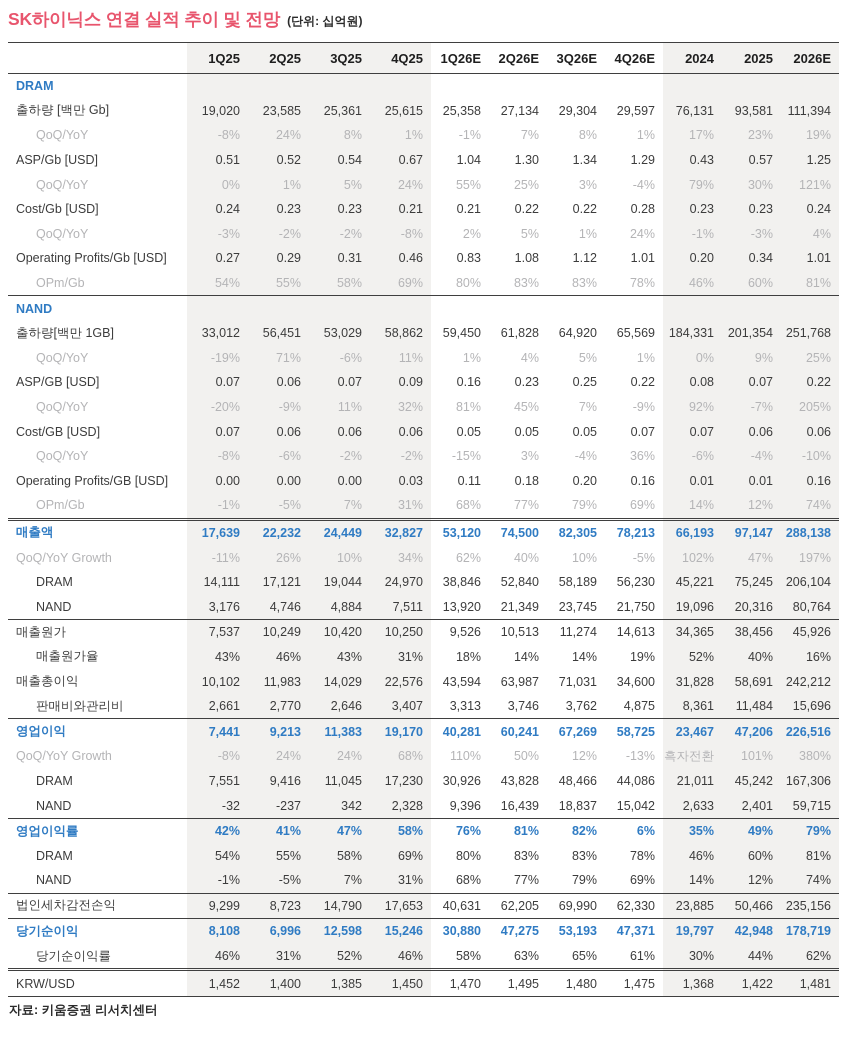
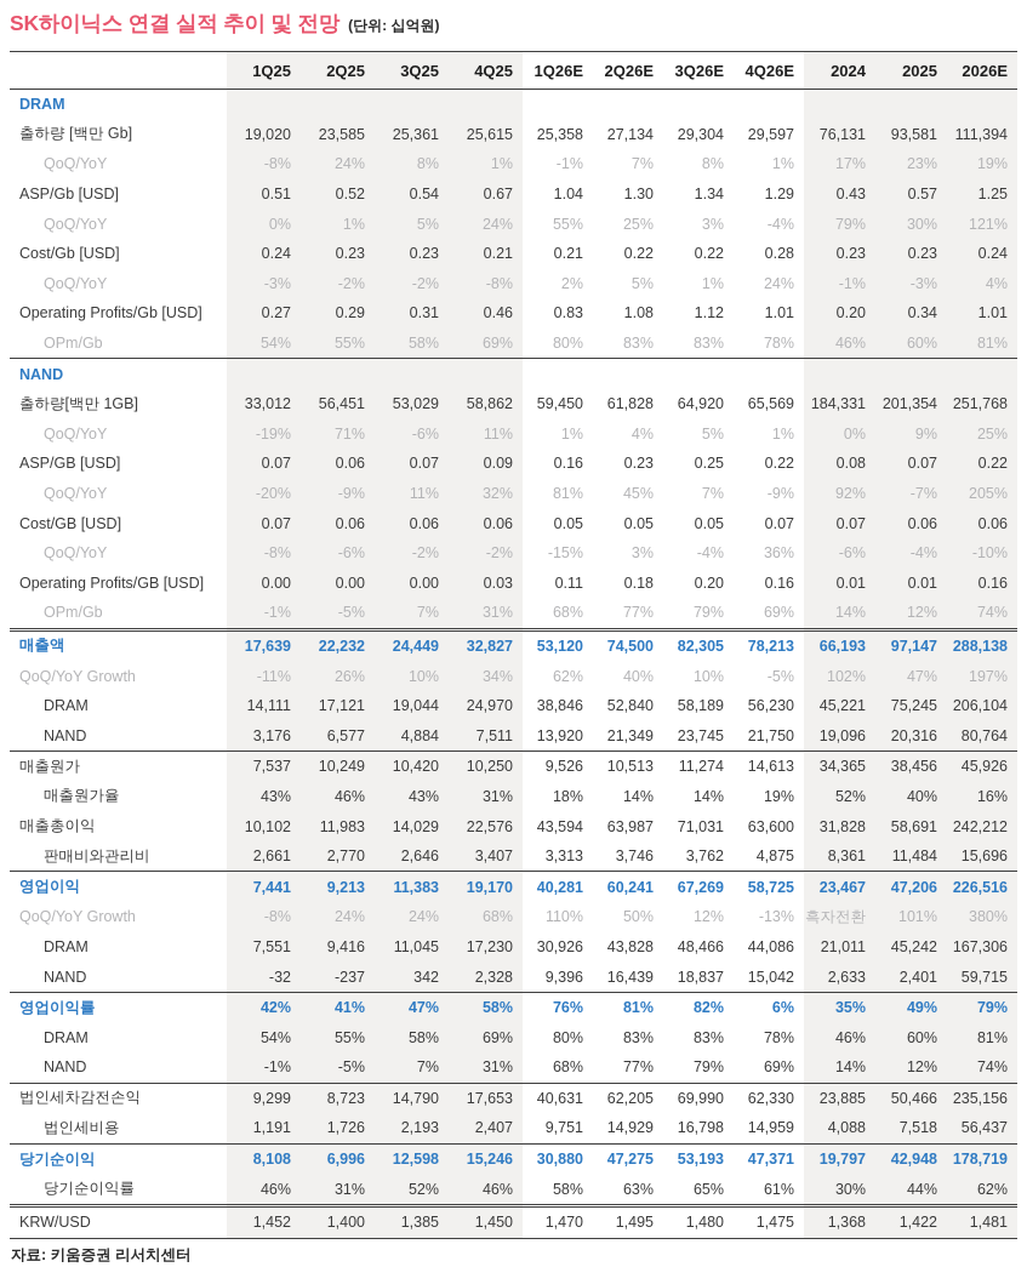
  SK하이닉스 연결 실적 추이 및 전망
  (단위: 십억원)
  	1Q25	2Q25	3Q25	4Q25	1Q26E	2Q26E	3Q26E	4Q26E	2024	2025	2026E
  DRAM
  출하량 [백만 Gb]	19,020	23,585	25,361	25,615	25,358	27,134	29,304	29,597	76,131	93,581	111,394
  QoQ/YoY	-8%	24%	8%	1%	-1%	7%	8%	1%	17%	23%	19%
  ASP/Gb [USD]	0.51	0.52	0.54	0.67	1.04	1.30	1.34	1.29	0.43	0.57	1.25
  QoQ/YoY	0%	1%	5%	24%	55%	25%	3%	-4%	79%	30%	121%
  Cost/Gb [USD]	0.24	0.23	0.23	0.21	0.21	0.22	0.22	0.28	0.23	0.23	0.24
  QoQ/YoY	-3%	-2%	-2%	-8%	2%	5%	1%	24%	-1%	-3%	4%
  Operating Profits/Gb [USD]	0.27	0.29	0.31	0.46	0.83	1.08	1.12	1.01	0.20	0.34	1.01
  OPm/Gb	54%	55%	58%	69%	80%	83%	83%	78%	46%	60%	81%
  NAND
  출하량[백만 1GB]	33,012	56,451	53,029	58,862	59,450	61,828	64,920	65,569	184,331	201,354	251,768
  QoQ/YoY	-19%	71%	-6%	11%	1%	4%	5%	1%	0%	9%	25%
  ASP/GB [USD]	0.07	0.06	0.07	0.09	0.16	0.23	0.25	0.22	0.08	0.07	0.22
  QoQ/YoY	-20%	-9%	11%	32%	81%	45%	7%	-9%	92%	-7%	205%
  Cost/GB [USD]	0.07	0.06	0.06	0.06	0.05	0.05	0.05	0.07	0.07	0.06	0.06
  QoQ/YoY	-8%	-6%	-2%	-2%	-15%	3%	-4%	36%	-6%	-4%	-10%
  Operating Profits/GB [USD]	0.00	0.00	0.00	0.03	0.11	0.18	0.20	0.16	0.01	0.01	0.16
  OPm/Gb	-1%	-5%	7%	31%	68%	77%	79%	69%	14%	12%	74%
  매출액	17,639	22,232	24,449	32,827	53,120	74,500	82,305	78,213	66,193	97,147	288,138
  QoQ/YoY Growth	-11%	26%	10%	34%	62%	40%	10%	-5%	102%	47%	197%
  DRAM	14,111	17,121	19,044	24,970	38,846	52,840	58,189	56,230	45,221	75,245	206,104
- NAND	3,176	4,746	4,884	7,511	13,920	21,349	23,745	21,750	19,096	20,316	80,764
+ NAND	3,176	6,577	4,884	7,511	13,920	21,349	23,745	21,750	19,096	20,316	80,764
  매출원가	7,537	10,249	10,420	10,250	9,526	10,513	11,274	14,613	34,365	38,456	45,926
  매출원가율	43%	46%	43%	31%	18%	14%	14%	19%	52%	40%	16%
- 매출총이익	10,102	11,983	14,029	22,576	43,594	63,987	71,031	34,600	31,828	58,691	242,212
+ 매출총이익	10,102	11,983	14,029	22,576	43,594	63,987	71,031	63,600	31,828	58,691	242,212
  판매비와관리비	2,661	2,770	2,646	3,407	3,313	3,746	3,762	4,875	8,361	11,484	15,696
  영업이익	7,441	9,213	11,383	19,170	40,281	60,241	67,269	58,725	23,467	47,206	226,516
  QoQ/YoY Growth	-8%	24%	24%	68%	110%	50%	12%	-13%	흑자전환	101%	380%
  DRAM	7,551	9,416	11,045	17,230	30,926	43,828	48,466	44,086	21,011	45,242	167,306
  NAND	-32	-237	342	2,328	9,396	16,439	18,837	15,042	2,633	2,401	59,715
  영업이익률	42%	41%	47%	58%	76%	81%	82%	6%	35%	49%	79%
  DRAM	54%	55%	58%	69%	80%	83%	83%	78%	46%	60%	81%
  NAND	-1%	-5%	7%	31%	68%	77%	79%	69%	14%	12%	74%
  법인세차감전손익	9,299	8,723	14,790	17,653	40,631	62,205	69,990	62,330	23,885	50,466	235,156
+ 법인세비용	1,191	1,726	2,193	2,407	9,751	14,929	16,798	14,959	4,088	7,518	56,437
  당기순이익	8,108	6,996	12,598	15,246	30,880	47,275	53,193	47,371	19,797	42,948	178,719
  당기순이익률	46%	31%	52%	46%	58%	63%	65%	61%	30%	44%	62%
  KRW/USD	1,452	1,400	1,385	1,450	1,470	1,495	1,480	1,475	1,368	1,422	1,481
  자료: 키움증권 리서치센터
